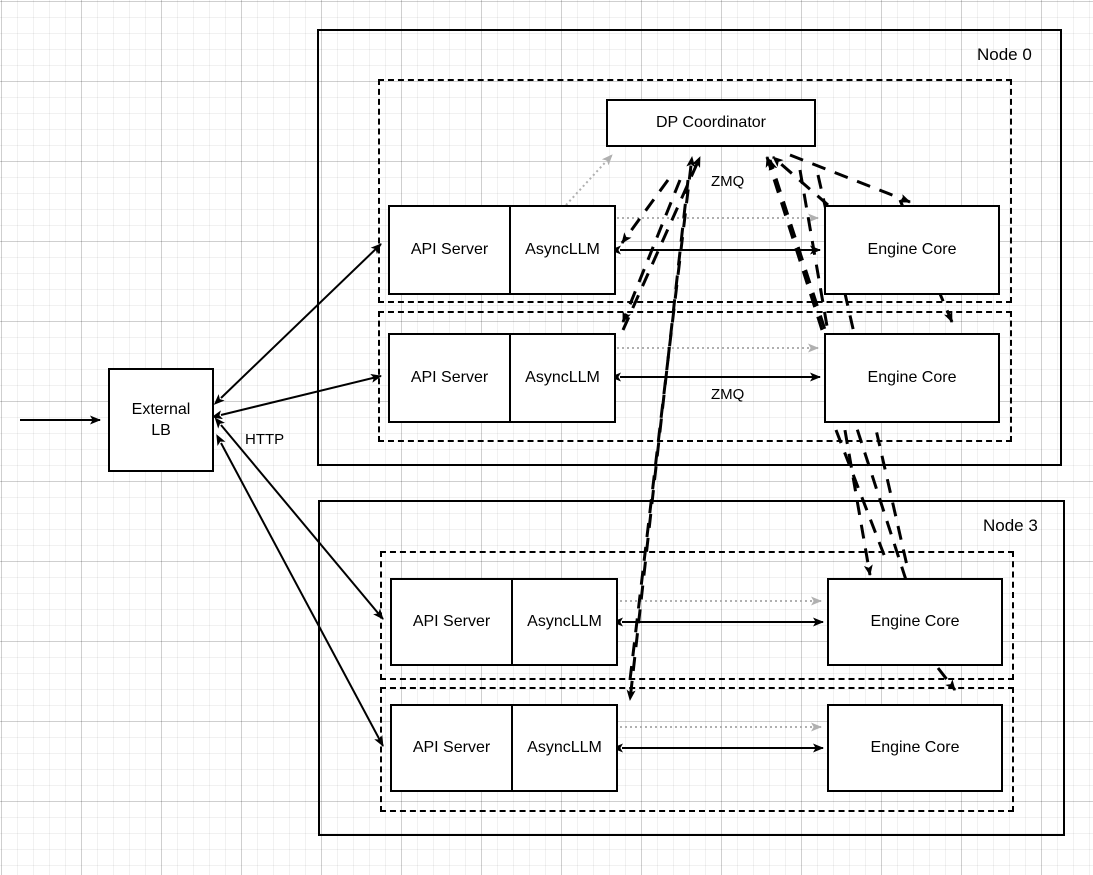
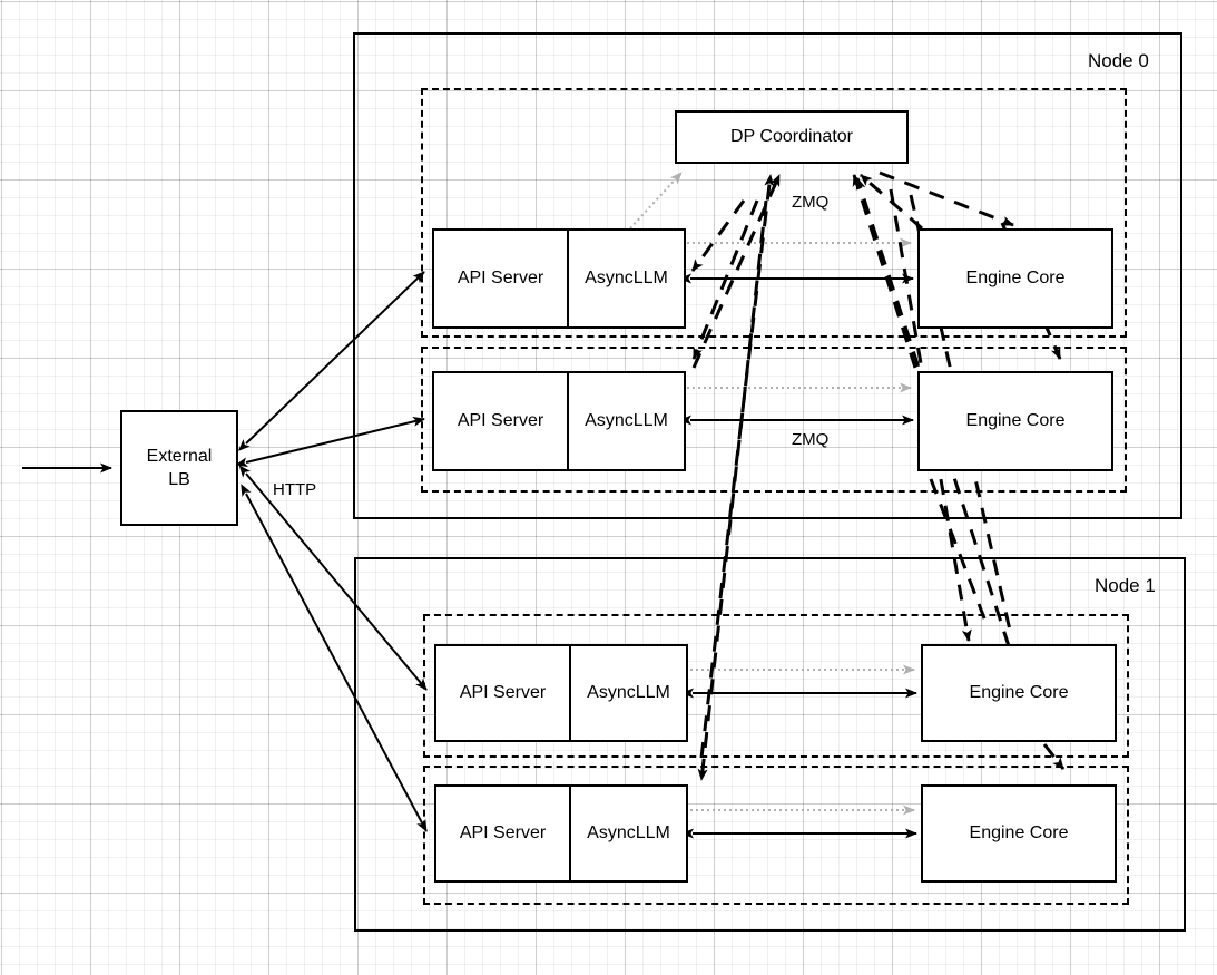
  External
  LB
  HTTP
  Node 0
  DP Coordinator
  ZMQ
  API Server
  AsyncLLM
  Engine Core
  API Server
  AsyncLLM
  Engine Core
  ZMQ
- Node 3
+ Node 1
  API Server
  AsyncLLM
  Engine Core
  API Server
  AsyncLLM
  Engine Core
